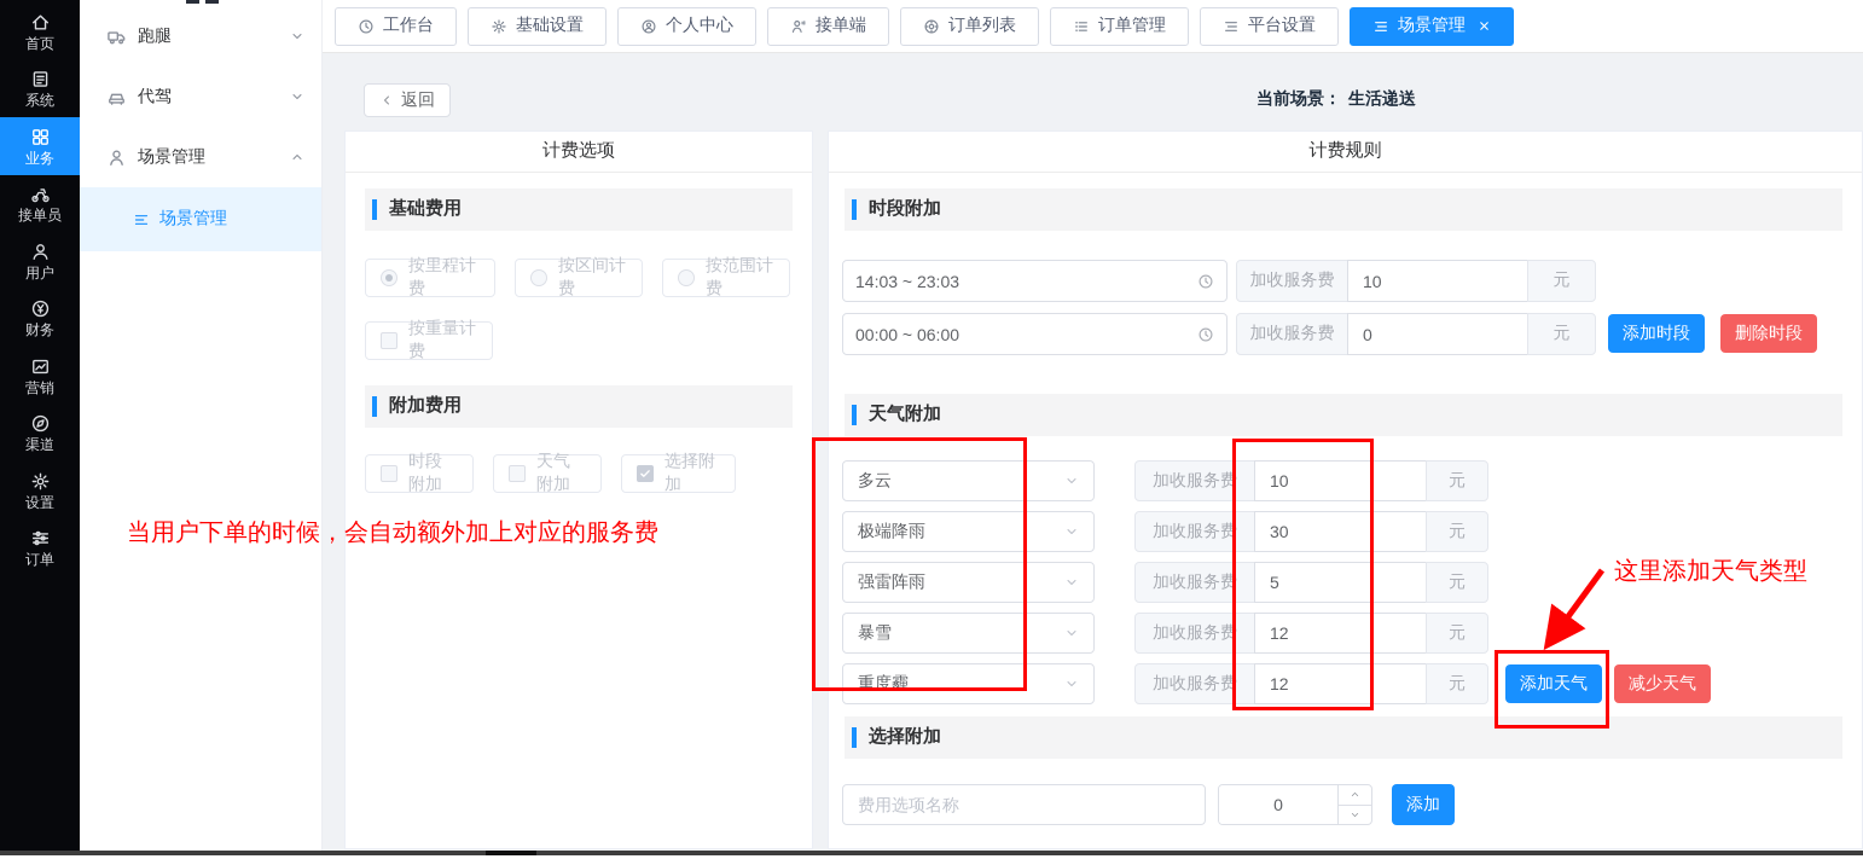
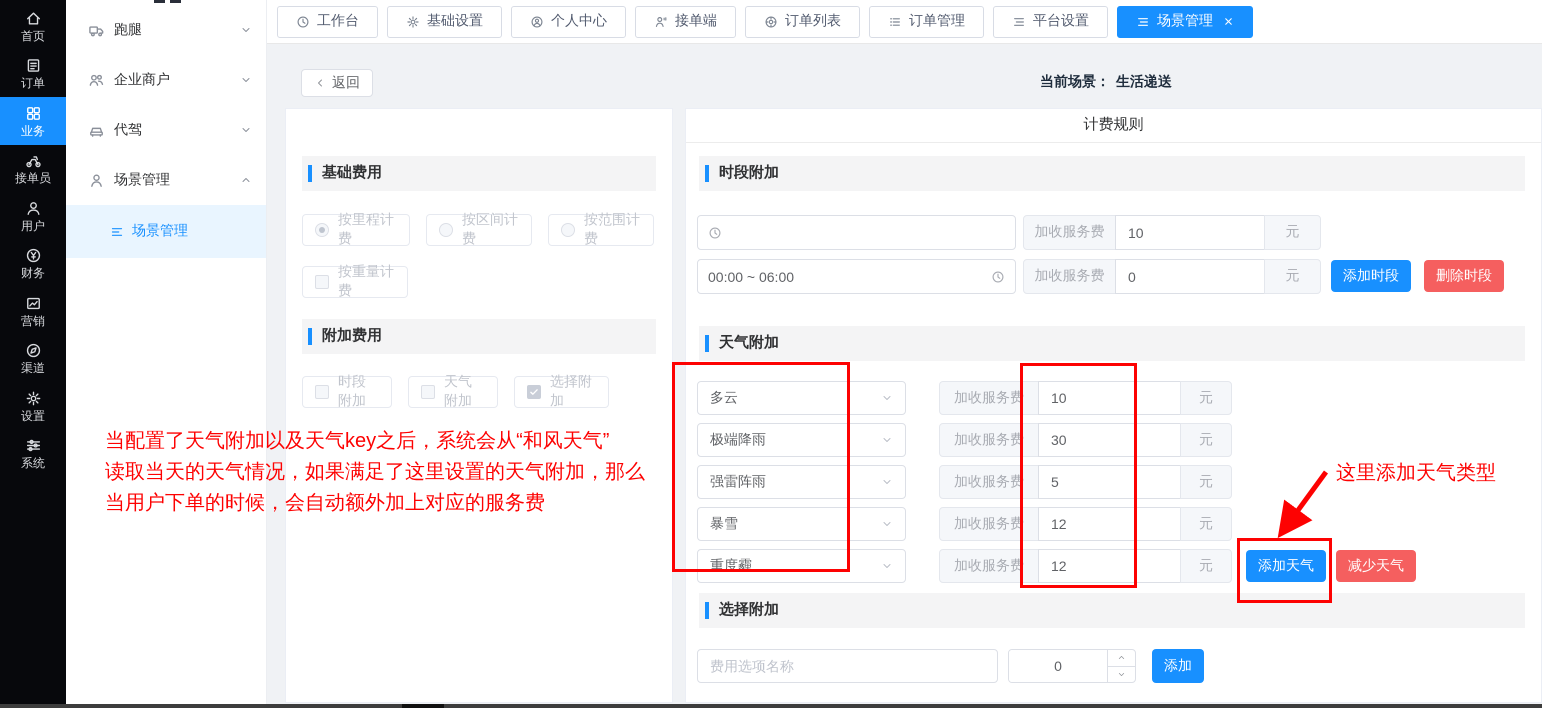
  首页
- 系统
+ 订单
  业务
  接单员
  用户
  财务
  营销
  渠道
  设置
- 订单
+ 系统
  跑腿
+ 企业商户
  代驾
  场景管理
  场景管理
  工作台
  基础设置
  个人中心
  接单端
  订单列表
  订单管理
  平台设置
  场景管理
  返回
  当前场景：
  生活递送
- 计费选项
  基础费用
  按里程计费
  按区间计费
  按范围计费
  按重量计费
  附加费用
  时段附加
  天气附加
  选择附加
  计费规则
  时段附加
- 14:03 ~ 23:03
  加收服务费
  10
  元
  00:00 ~ 06:00
  加收服务费
  0
  元
  添加时段
  删除时段
  天气附加
  多云
  加收服务费
  10
  元
  极端降雨
  加收服务费
  30
  元
  强雷阵雨
  加收服务费
  5
  元
  暴雪
  加收服务费
  12
  元
  重度霾
  加收服务费
  12
  元
  添加天气
  减少天气
  选择附加
  费用选项名称
  0
  添加
+ 当配置了天气附加以及天气key之后，系统会从“和风天气”
+ 读取当天的天气情况，如果满足了这里设置的天气附加，那么
  当用户下单的时候，会自动额外加上对应的服务费
  这里添加天气类型
